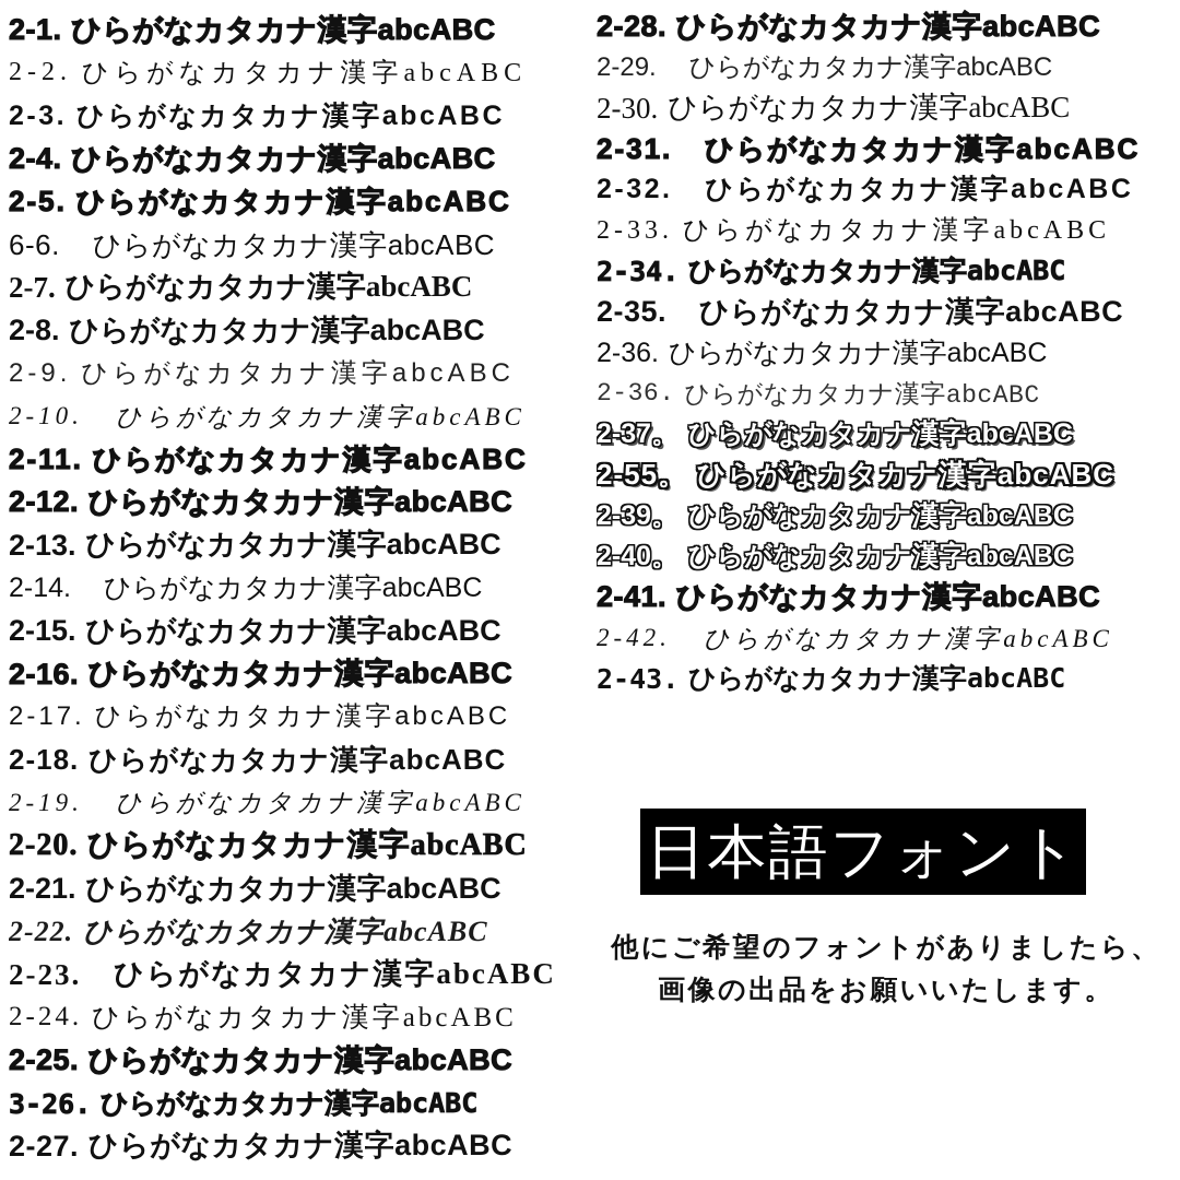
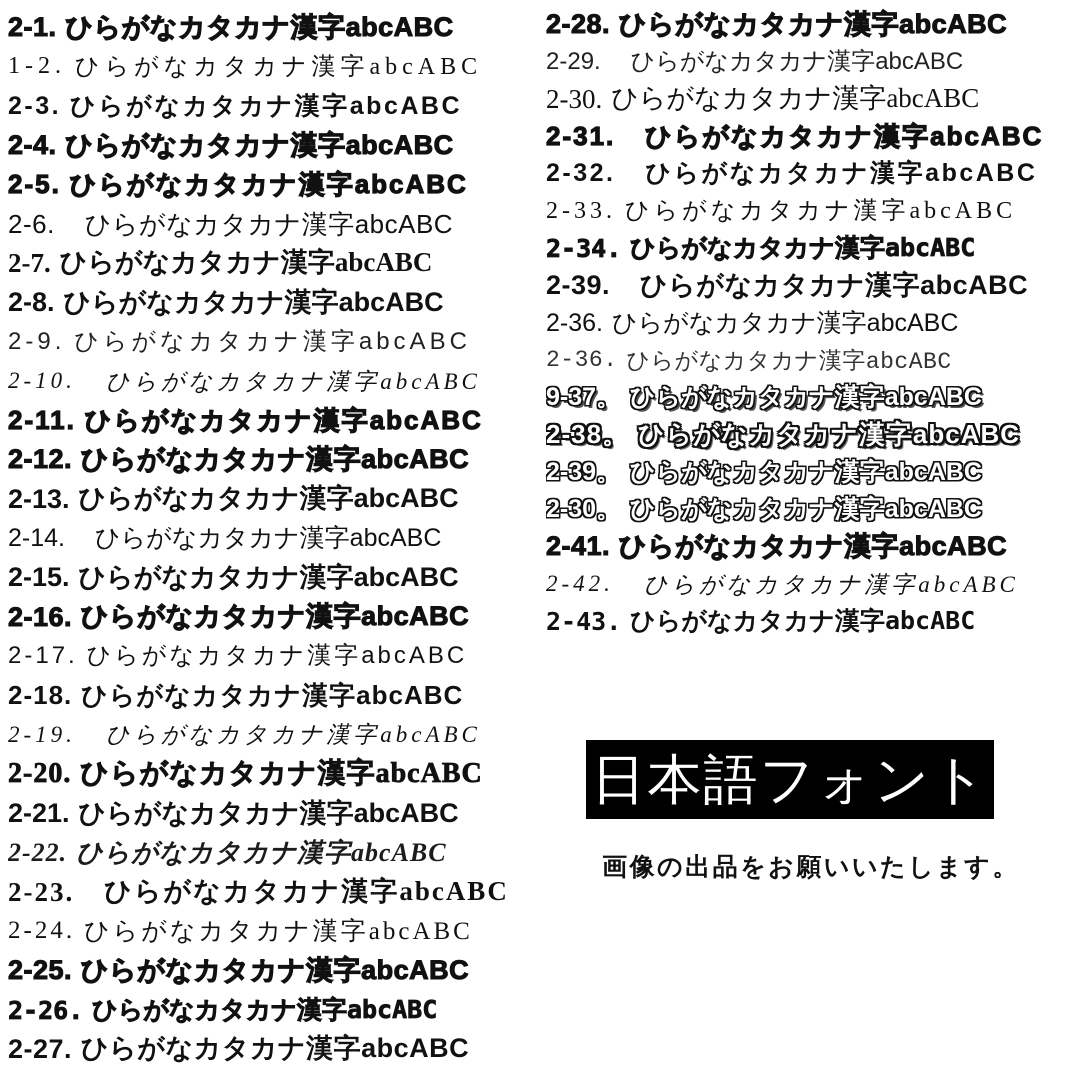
  2-1.
  ひらがなカタカナ漢字abcABC
- 2-2.
+ 1-2.
  ひらがなカタカナ漢字abcABC
  2-3.
  ひらがなカタカナ漢字abcABC
  2-4.
  ひらがなカタカナ漢字abcABC
  2-5.
  ひらがなカタカナ漢字abcABC
- 6-6.
+ 2-6.
  ひらがなカタカナ漢字abcABC
  2-7.
  ひらがなカタカナ漢字abcABC
  2-8.
  ひらがなカタカナ漢字abcABC
  2-9.
  ひらがなカタカナ漢字abcABC
  2-10.
  ひらがなカタカナ漢字abcABC
  2-11.
  ひらがなカタカナ漢字abcABC
  2-12.
  ひらがなカタカナ漢字abcABC
  2-13.
  ひらがなカタカナ漢字abcABC
  2-14.
  ひらがなカタカナ漢字abcABC
  2-15.
  ひらがなカタカナ漢字abcABC
  2-16.
  ひらがなカタカナ漢字abcABC
  2-17.
  ひらがなカタカナ漢字abcABC
  2-18.
  ひらがなカタカナ漢字abcABC
  2-19.
  ひらがなカタカナ漢字abcABC
  2-20.
  ひらがなカタカナ漢字abcABC
  2-21.
  ひらがなカタカナ漢字abcABC
  2-22.
  ひらがなカタカナ漢字abcABC
  2-23.
  ひらがなカタカナ漢字abcABC
  2-24.
  ひらがなカタカナ漢字abcABC
  2-25.
  ひらがなカタカナ漢字abcABC
- 3-26.
+ 2-26.
  ひらがなカタカナ漢字abcABC
  2-27.
  ひらがなカタカナ漢字abcABC
  2-28.
  ひらがなカタカナ漢字abcABC
  2-29.
  ひらがなカタカナ漢字abcABC
  2-30.
  ひらがなカタカナ漢字abcABC
  2-31.
  ひらがなカタカナ漢字abcABC
  2-32.
  ひらがなカタカナ漢字abcABC
  2-33.
  ひらがなカタカナ漢字abcABC
  2-34.
  ひらがなカタカナ漢字abcABC
- 2-35.
+ 2-39.
  ひらがなカタカナ漢字abcABC
  2-36.
  ひらがなカタカナ漢字abcABC
  2-36.
  ひらがなカタカナ漢字abcABC
- 2-37。
+ 9-37。
  ひらがなカタカナ漢字abcABC
- 2-55。
+ 2-38。
  ひらがなカタカナ漢字abcABC
  2-39。
  ひらがなカタカナ漢字abcABC
- 2-40。
+ 2-30。
  ひらがなカタカナ漢字abcABC
  2-41.
  ひらがなカタカナ漢字abcABC
  2-42.
  ひらがなカタカナ漢字abcABC
  2-43.
  ひらがなカタカナ漢字abcABC
  日本語フォント
- 他にご希望のフォントがありましたら、
  画像の出品をお願いいたします。
